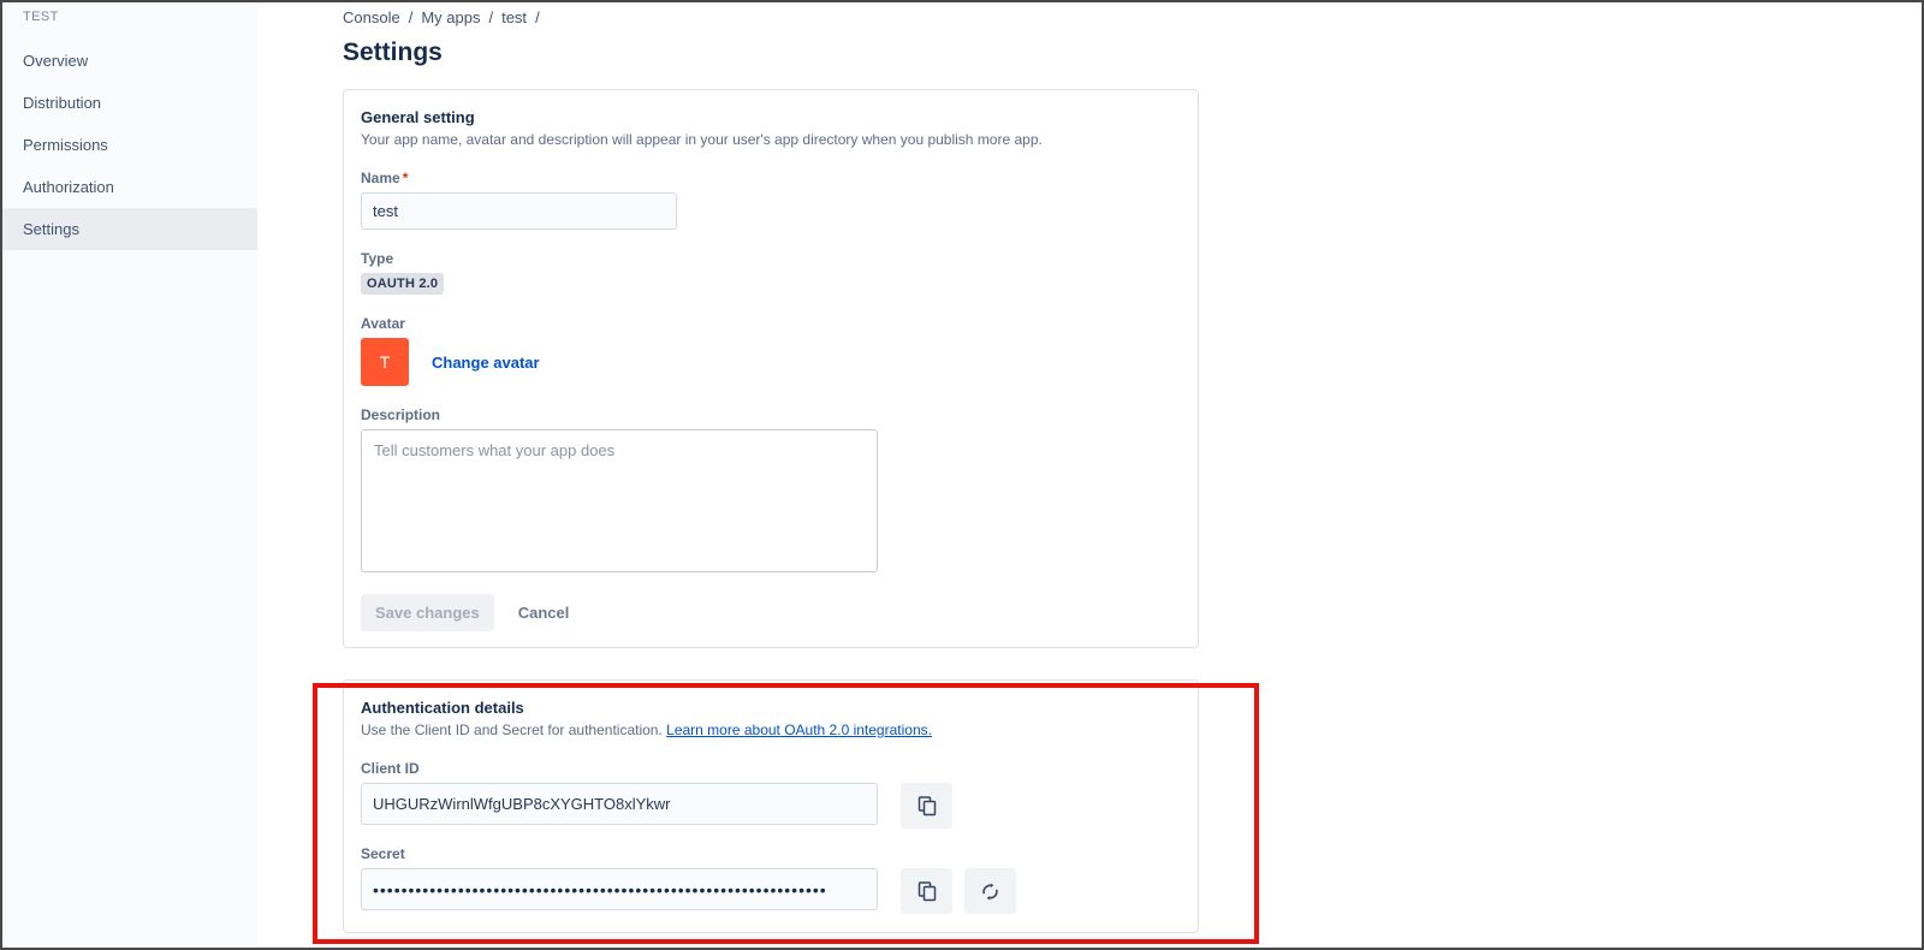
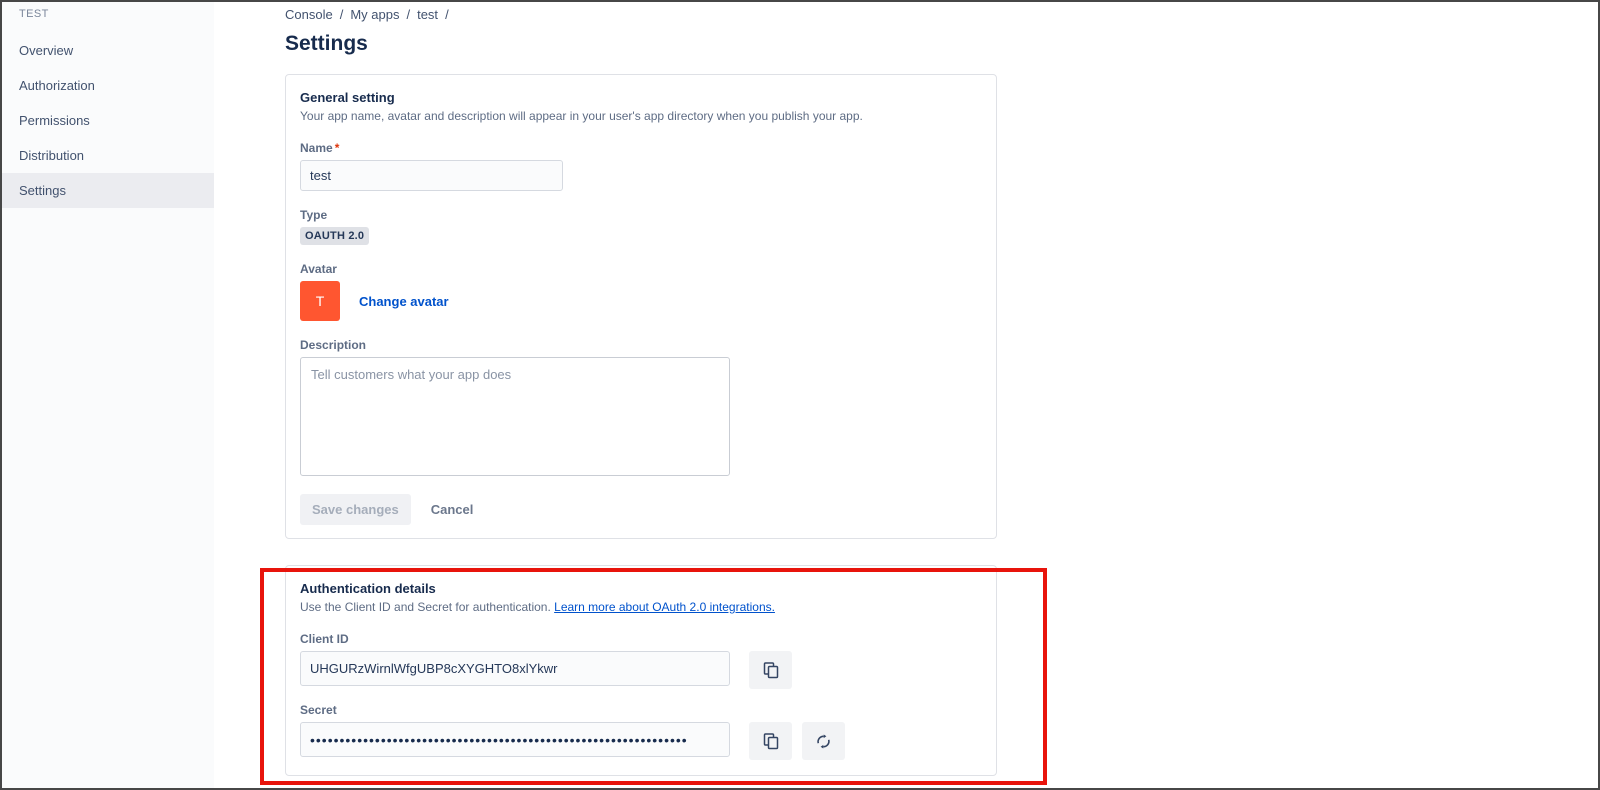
  TEST
  Overview
- Distribution
+ Authorization
  Permissions
- Authorization
+ Distribution
  Settings
  Console / My apps / test /
  Settings
  General setting
- Your app name, avatar and description will appear in your user's app directory when you publish more app.
+ Your app name, avatar and description will appear in your user's app directory when you publish your app.
  Name *
  test
  Type
  OAUTH 2.0
  Avatar
  T
  Change avatar
  Description
  Tell customers what your app does
  Save changes
  Cancel
  Authentication details
  Use the Client ID and Secret for authentication. Learn more about OAuth 2.0 integrations.
  Client ID
  UHGURzWirnlWfgUBP8cXYGHTO8xlYkwr
  Secret
  ••••••••••••••••••••••••••••••••••••••••••••••••••••••••••••••••
